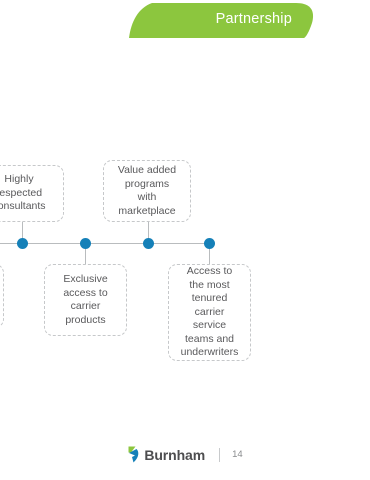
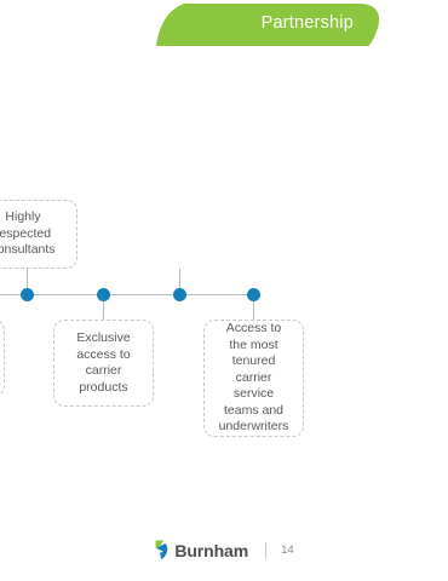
  Partnership
  Highly
  espected
  onsultants
- Value added
- programs
- with
- marketplace
  Exclusive
  access to
  carrier
  products
  Access to
  the most
  tenured
  carrier
  service
  teams and
  underwriters
  Burnham
  14
